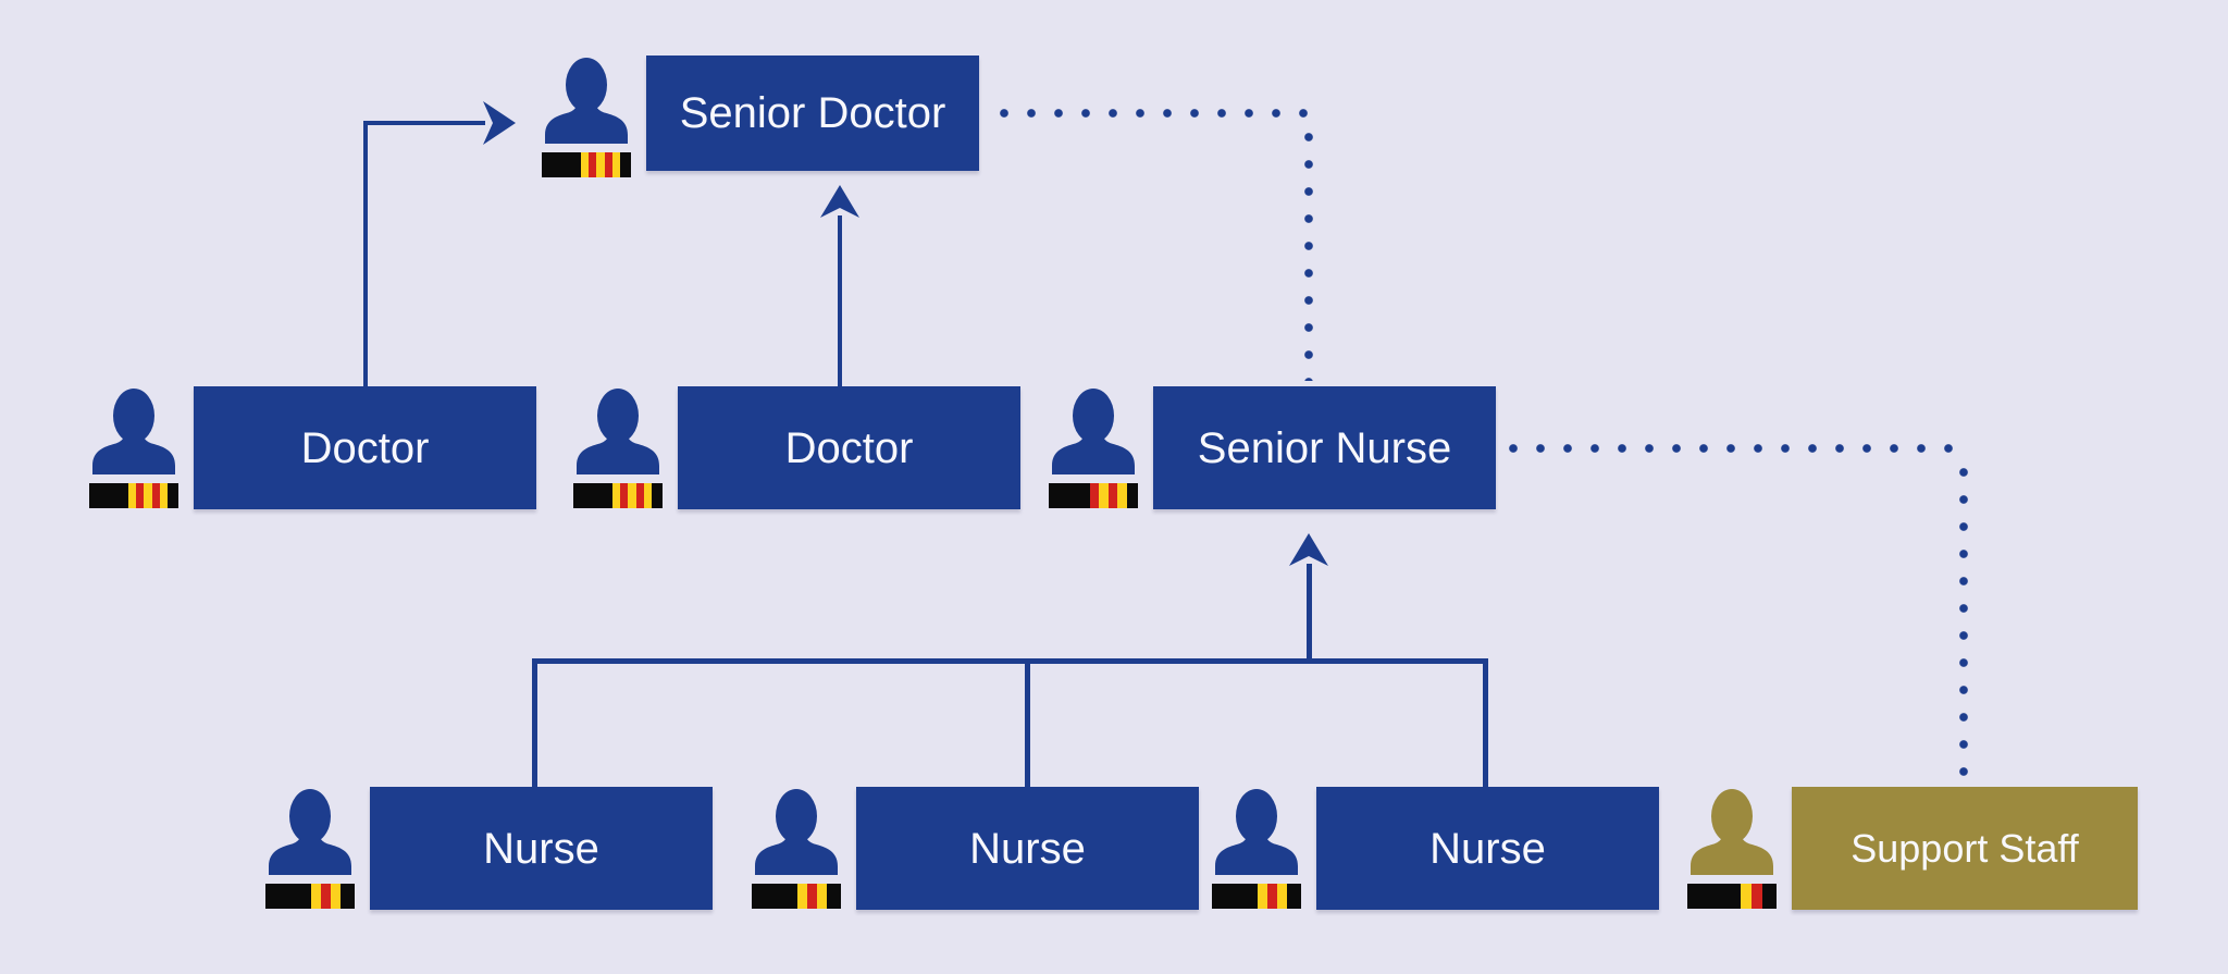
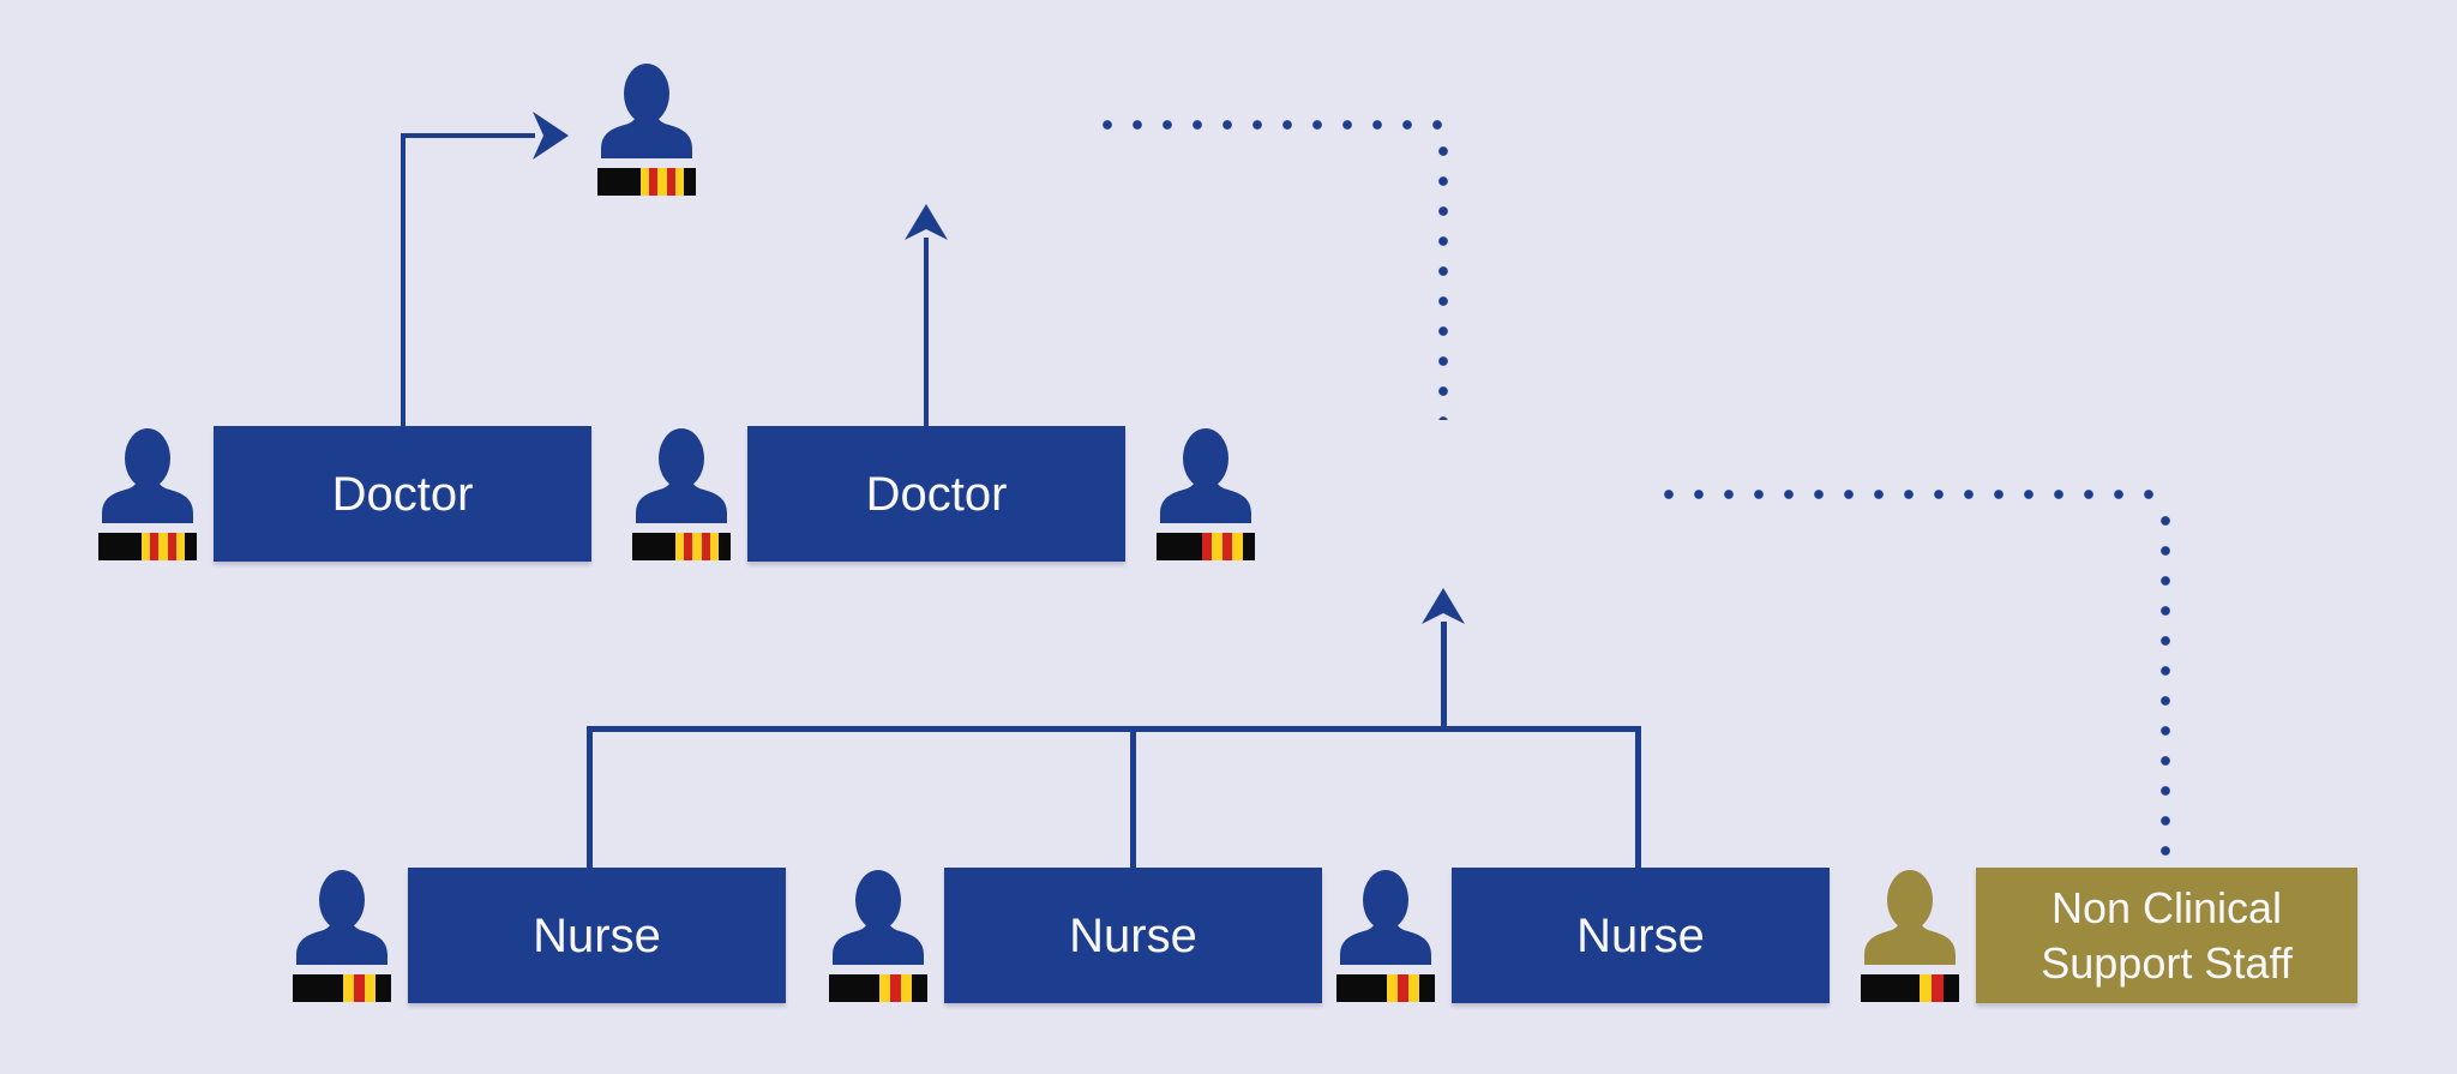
- Senior Doctor
  Doctor
  Doctor
- Senior Nurse
  Nurse
  Nurse
  Nurse
+ Non Clinical
  Support Staff
